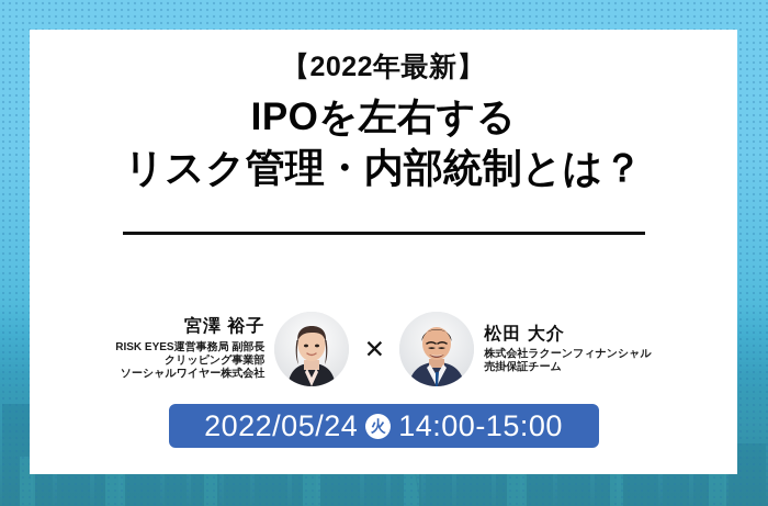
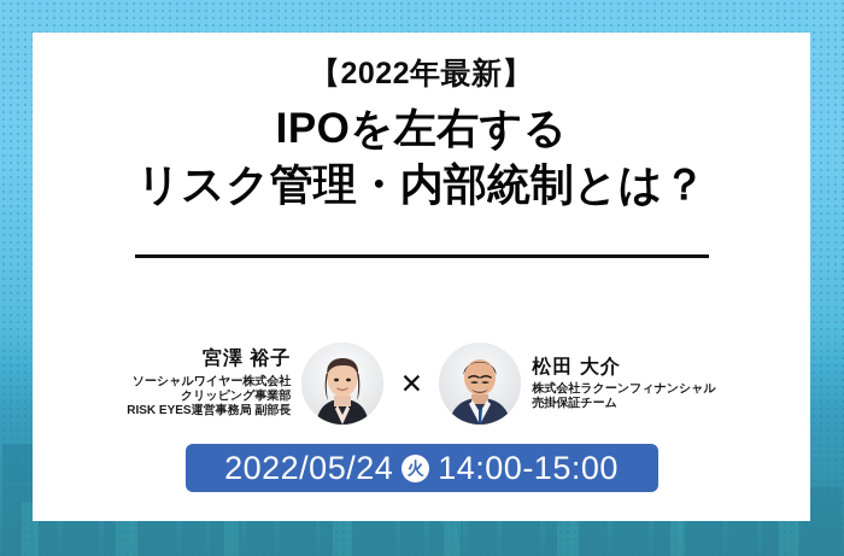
  【2022年最新】
  IPOを左右する
  リスク管理・内部統制とは？
  宮澤 裕子
- RISK EYES運営事務局 副部長
+ ソーシャルワイヤー株式会社
  クリッピング事業部
- ソーシャルワイヤー株式会社
+ RISK EYES運営事務局 副部長
  ✕
  松田 大介
  株式会社ラクーンフィナンシャル
  売掛保証チーム
  2022/05/24
  火
  14:00-15:00
